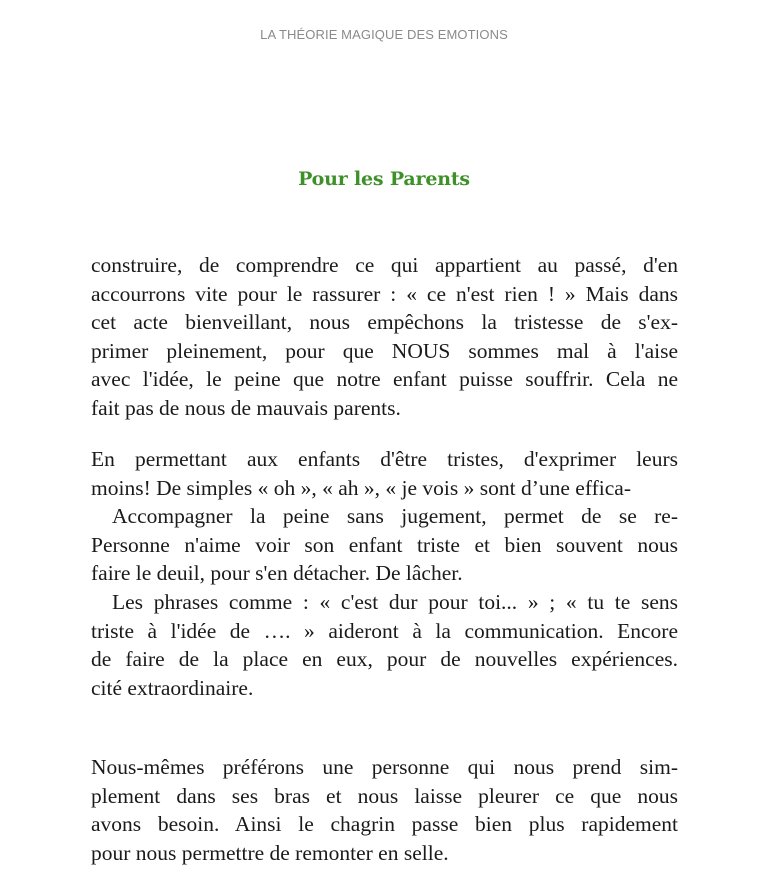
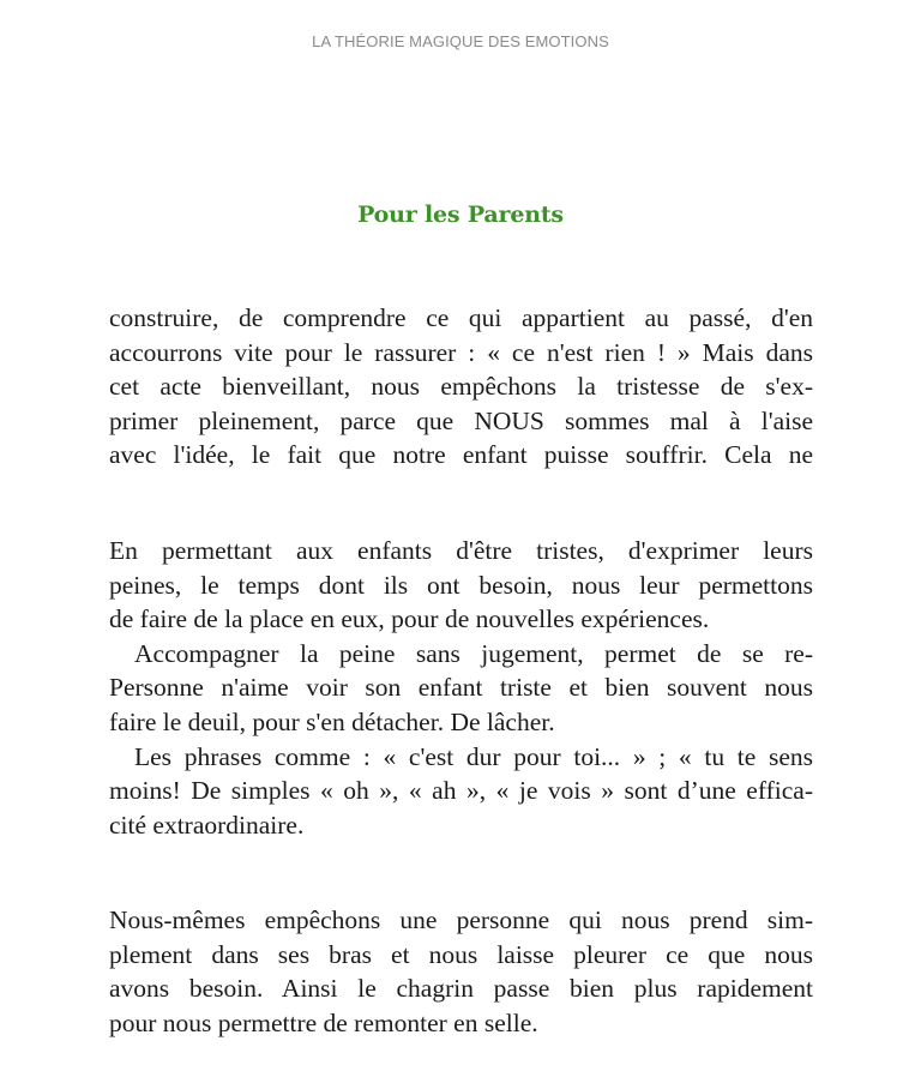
  LA THÉORIE MAGIQUE DES EMOTIONS
  Pour les Parents
  construire, de comprendre ce qui appartient au passé, d'en
  accourrons vite pour le rassurer : « ce n'est rien ! » Mais dans
  cet acte bienveillant, nous empêchons la tristesse de s'ex-
- primer pleinement, pour que NOUS sommes mal à l'aise
+ primer pleinement, parce que NOUS sommes mal à l'aise
- avec l'idée, le peine que notre enfant puisse souffrir. Cela ne
+ avec l'idée, le fait que notre enfant puisse souffrir. Cela ne
- fait pas de nous de mauvais parents.
  En permettant aux enfants d'être tristes, d'exprimer leurs
+ peines, le temps dont ils ont besoin, nous leur permettons
- moins! De simples « oh », « ah », « je vois » sont d’une effica-
+ de faire de la place en eux, pour de nouvelles expériences.
  Accompagner la peine sans jugement, permet de se re-
  Personne n'aime voir son enfant triste et bien souvent nous
  faire le deuil, pour s'en détacher. De lâcher.
  Les phrases comme : « c'est dur pour toi... » ; « tu te sens
- triste à l'idée de …. » aideront à la communication. Encore
- de faire de la place en eux, pour de nouvelles expériences.
+ moins! De simples « oh », « ah », « je vois » sont d’une effica-
  cité extraordinaire.
- Nous-mêmes préférons une personne qui nous prend sim-
+ Nous-mêmes empêchons une personne qui nous prend sim-
  plement dans ses bras et nous laisse pleurer ce que nous
  avons besoin. Ainsi le chagrin passe bien plus rapidement
  pour nous permettre de remonter en selle.
